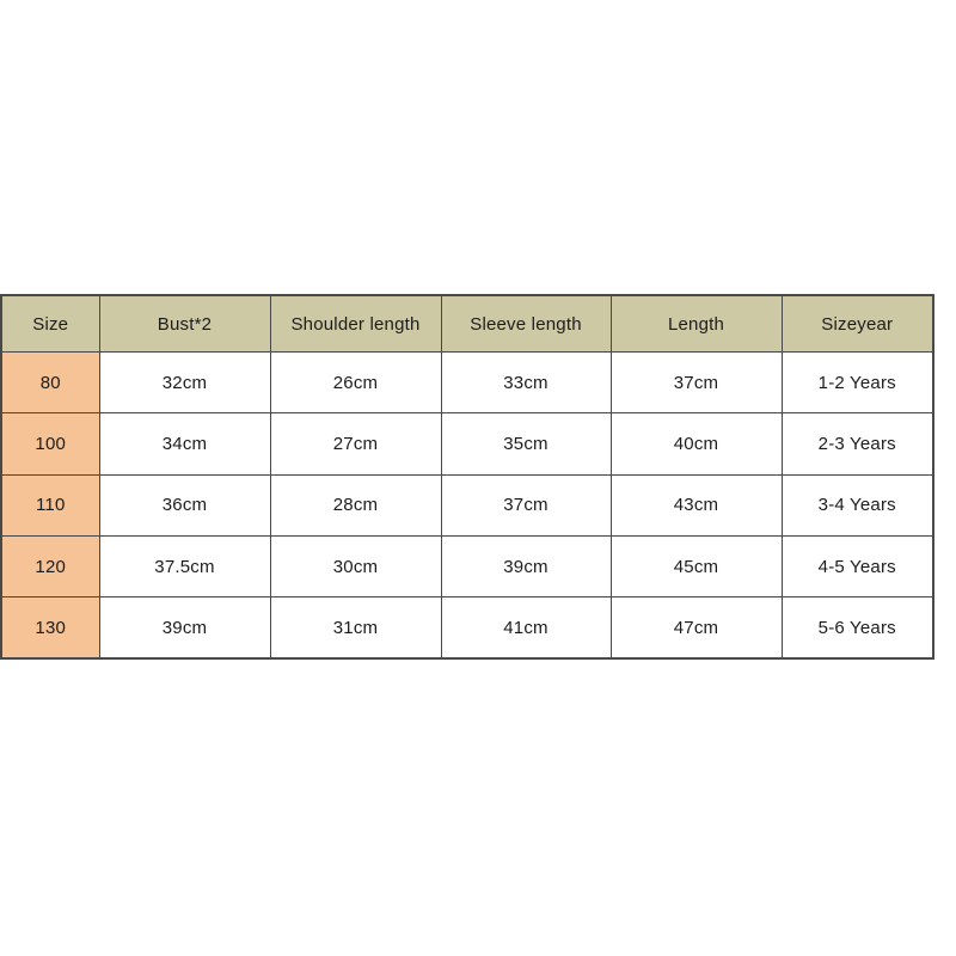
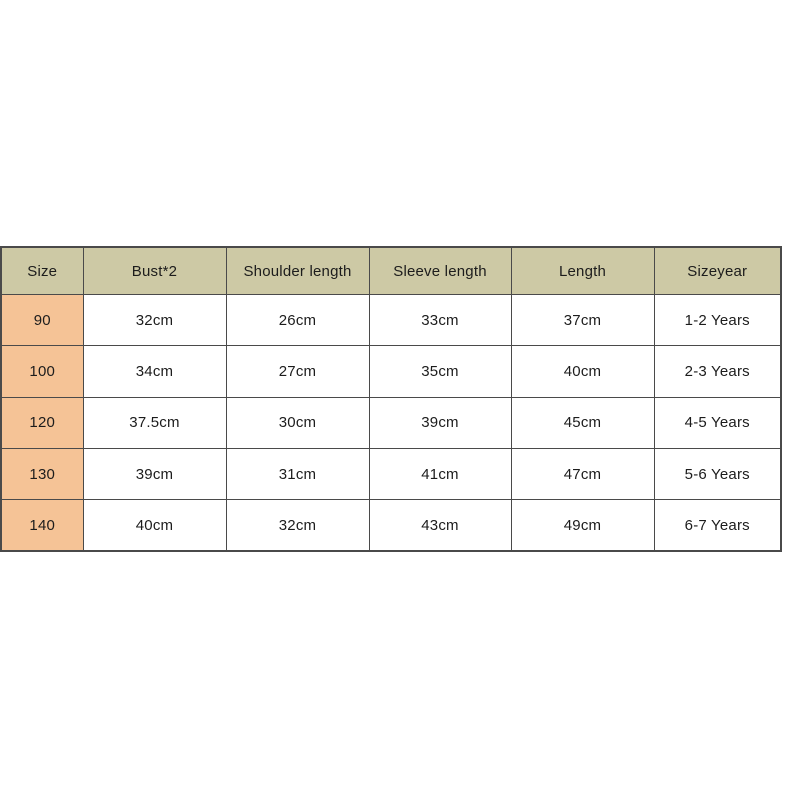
  Size	Bust*2	Shoulder length	Sleeve length	Length	Sizeyear
- 80	32cm	26cm	33cm	37cm	1-2 Years
+ 90	32cm	26cm	33cm	37cm	1-2 Years
  100	34cm	27cm	35cm	40cm	2-3 Years
- 110	36cm	28cm	37cm	43cm	3-4 Years
  120	37.5cm	30cm	39cm	45cm	4-5 Years
  130	39cm	31cm	41cm	47cm	5-6 Years
+ 140	40cm	32cm	43cm	49cm	6-7 Years
